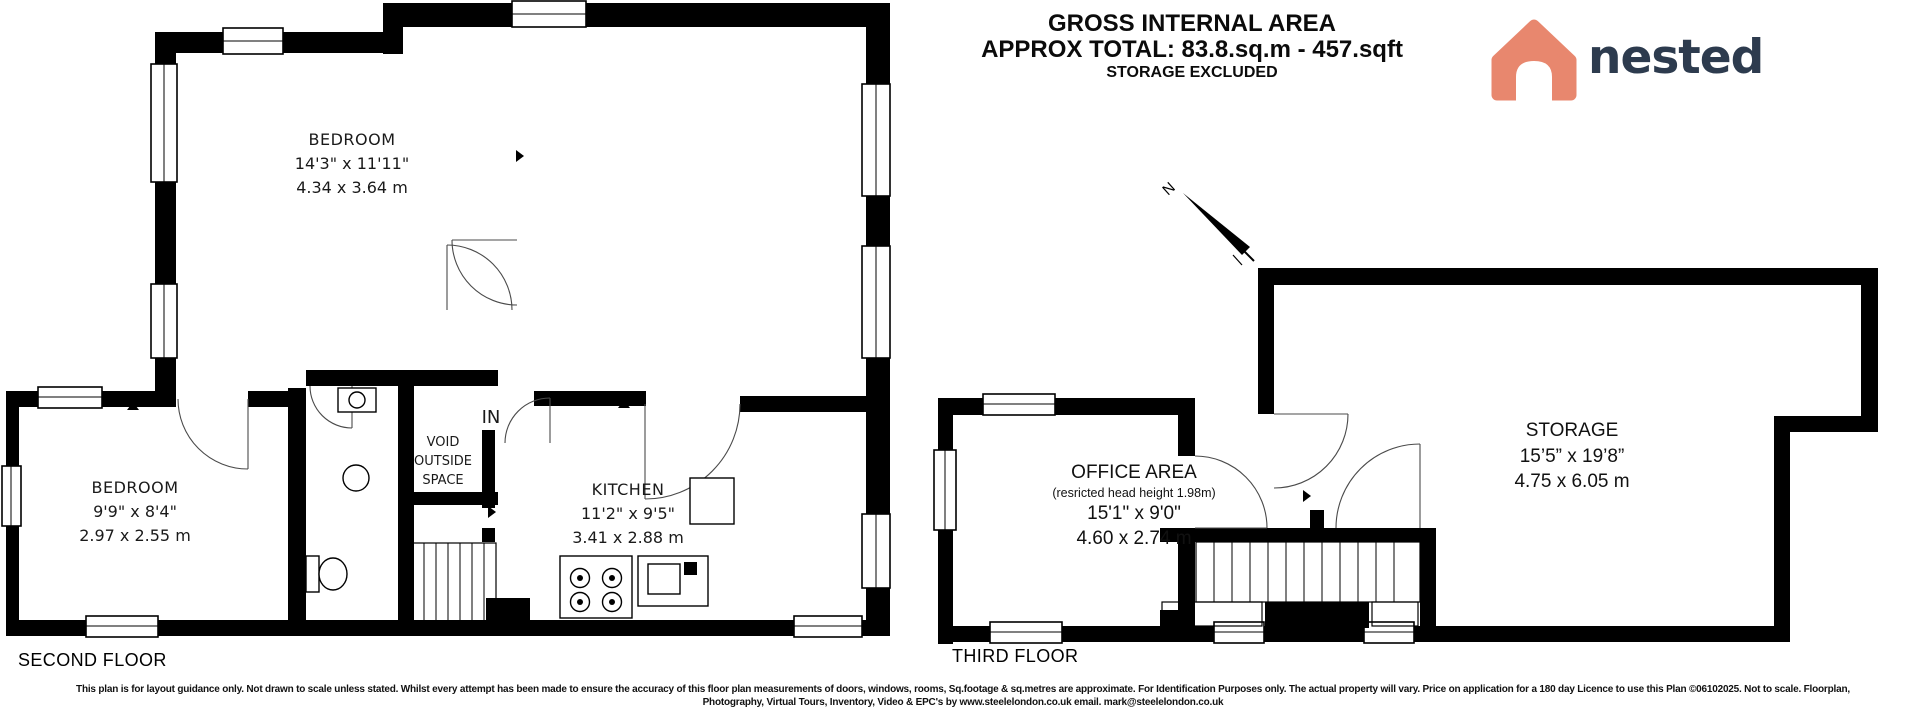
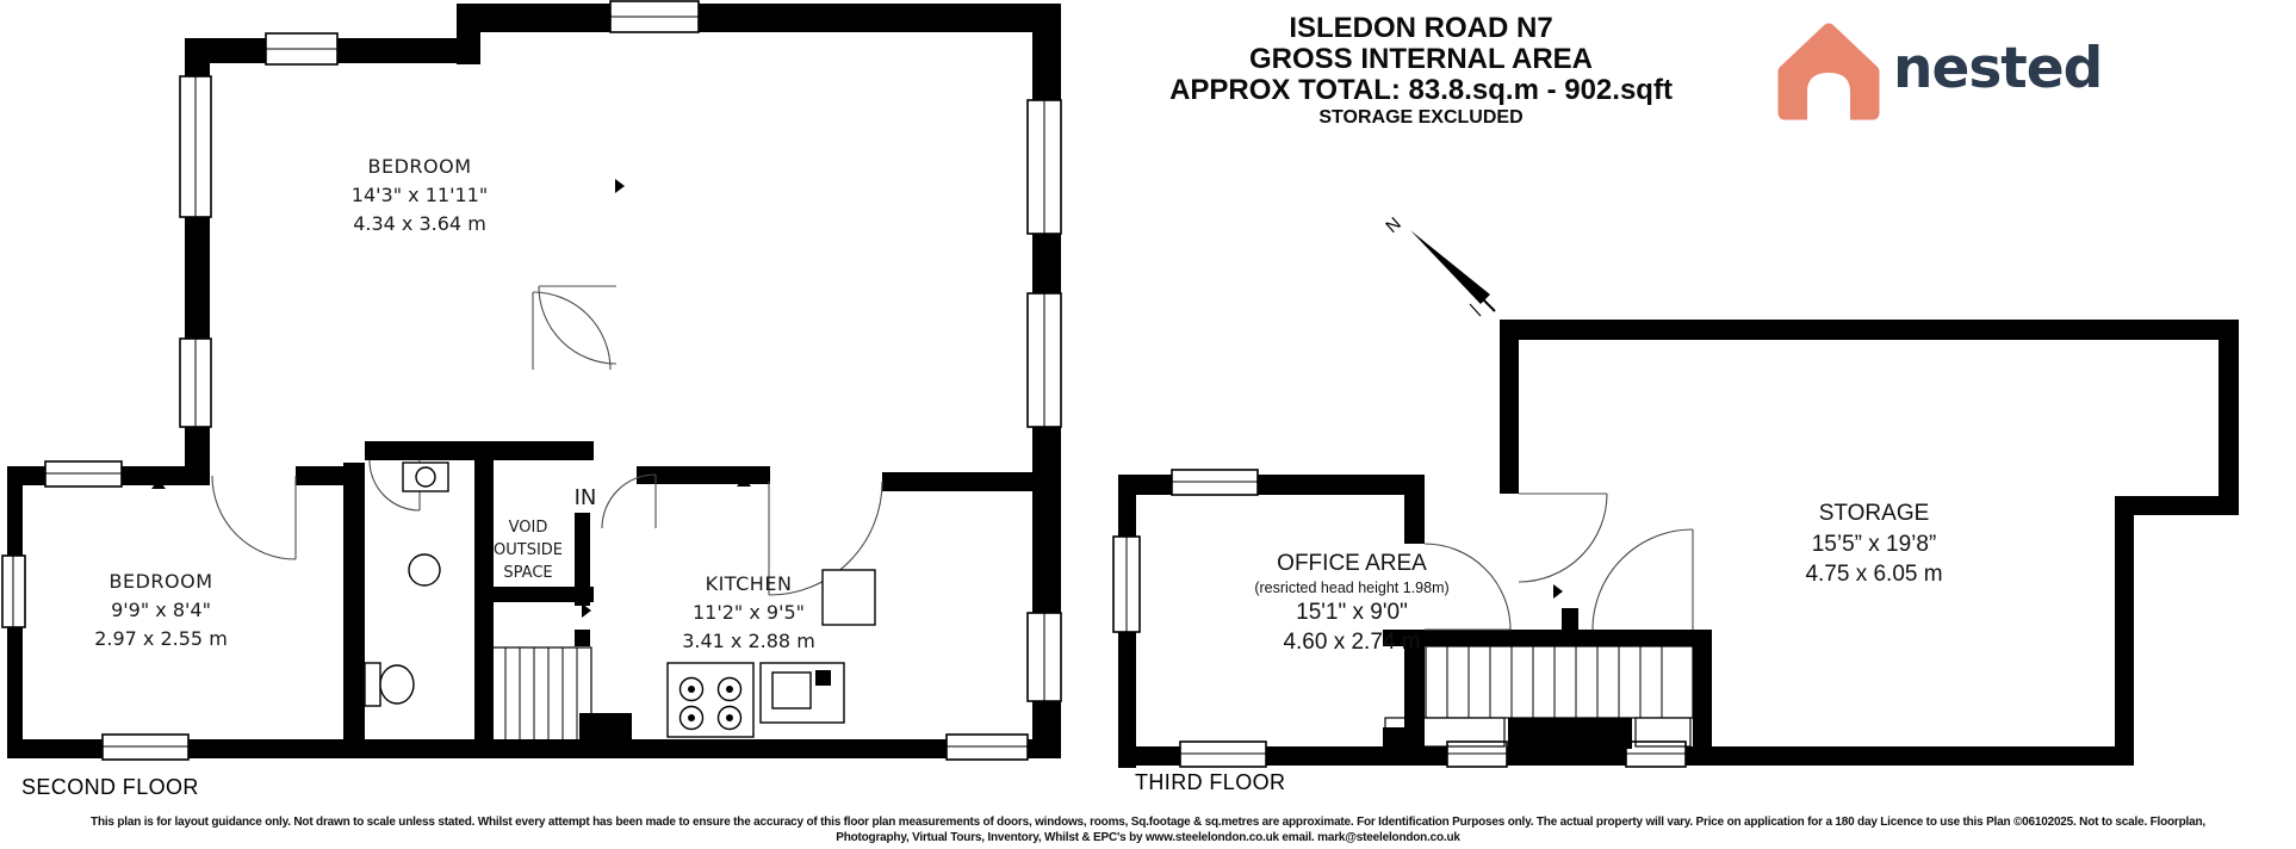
+ ISLEDON ROAD N7
  GROSS INTERNAL AREA
- APPROX TOTAL: 83.8.sq.m - 457.sqft
+ APPROX TOTAL: 83.8.sq.m - 902.sqft
  STORAGE EXCLUDED
  nested
  BEDROOM
  14'3" x 11'11"
  4.34 x 3.64 m
  BEDROOM
  9'9" x 8'4"
  2.97 x 2.55 m
  KITCHEN
  11'2" x 9'5"
  3.41 x 2.88 m
  VOID
  OUTSIDE
  SPACE
  IN
  OFFICE AREA
  (resricted head height 1.98m)
  15'1" x 9'0"
  4.60 x 2.74 m
  STORAGE
  15’5” x 19’8”
  4.75 x 6.05 m
  SECOND FLOOR
  THIRD FLOOR
  This plan is for layout guidance only. Not drawn to scale unless stated. Whilst every attempt has been made to ensure the accuracy of this floor plan measurements of doors, windows, rooms, Sq.footage & sq.metres are approximate. For Identification Purposes only. The actual property will vary. Price on application for a 180 day Licence to use this Plan ©06102025. Not to scale. Floorplan,
- Photography, Virtual Tours, Inventory, Video & EPC's by www.steelelondon.co.uk email. mark@steelelondon.co.uk
+ Photography, Virtual Tours, Inventory, Whilst & EPC's by www.steelelondon.co.uk email. mark@steelelondon.co.uk
